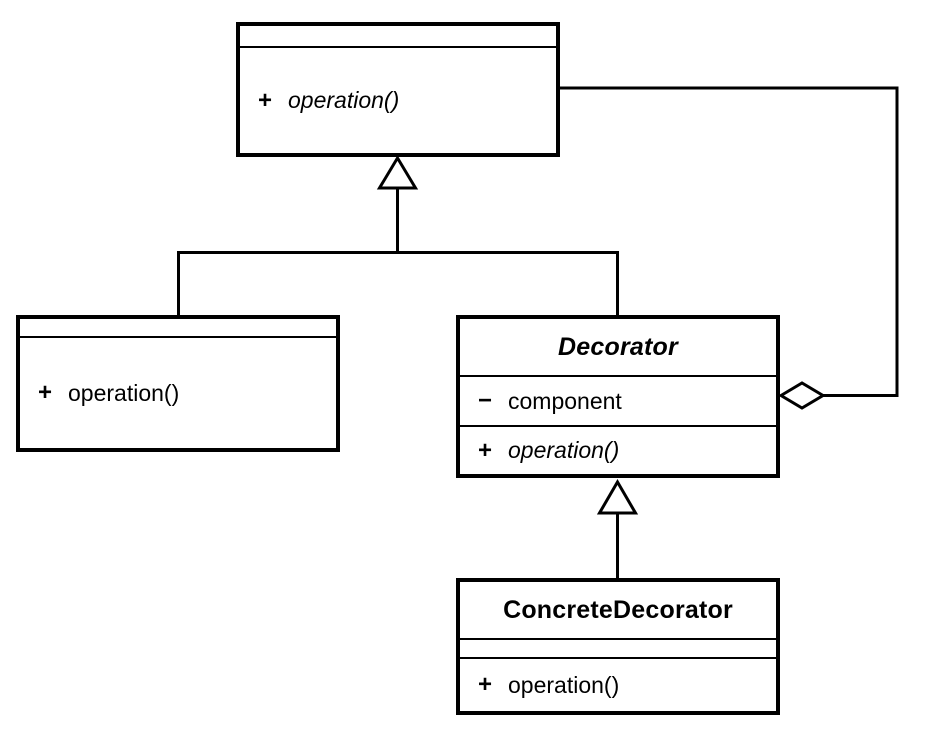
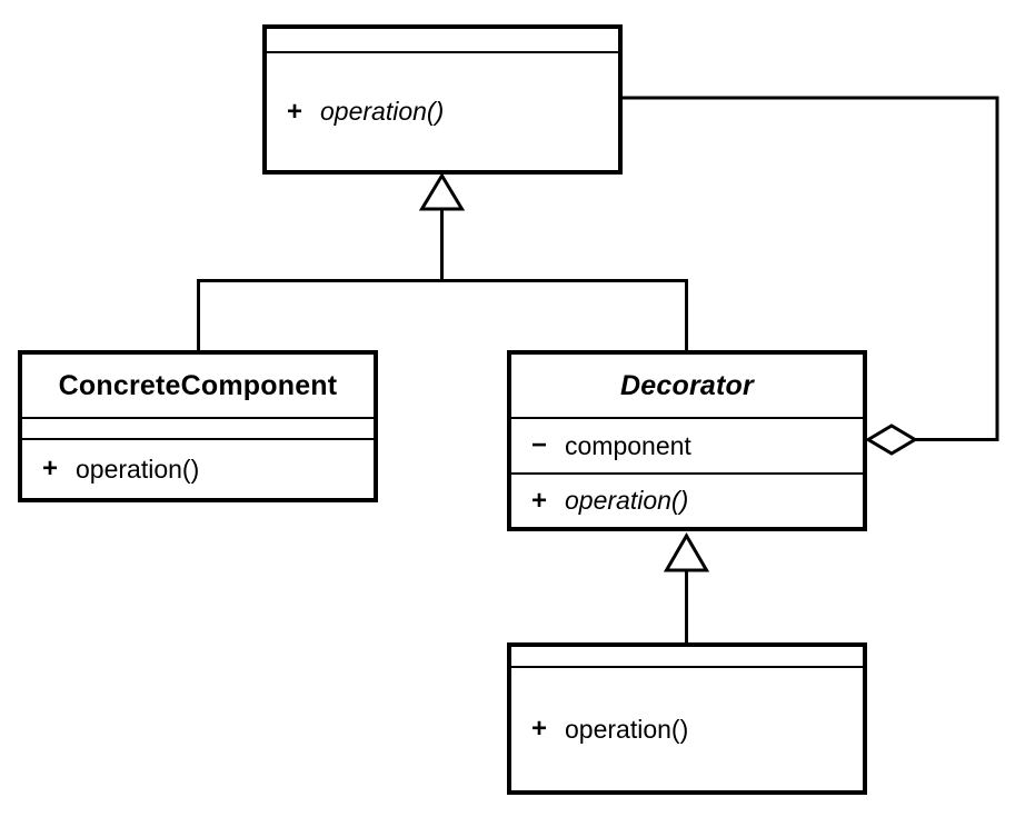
  +
  operation()
+ ConcreteComponent
  +
  operation()
  Decorator
  −
  component
  +
  operation()
- ConcreteDecorator
  +
  operation()
